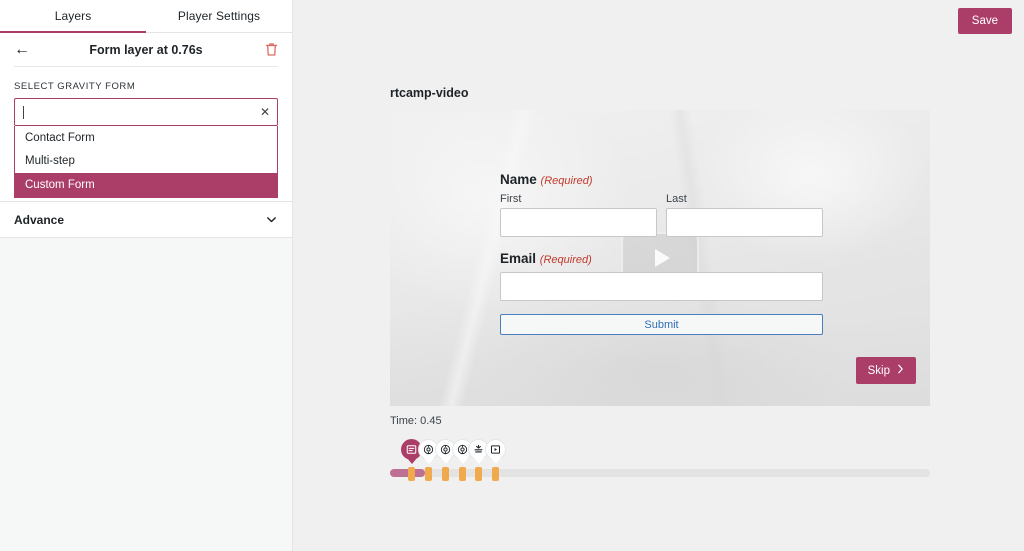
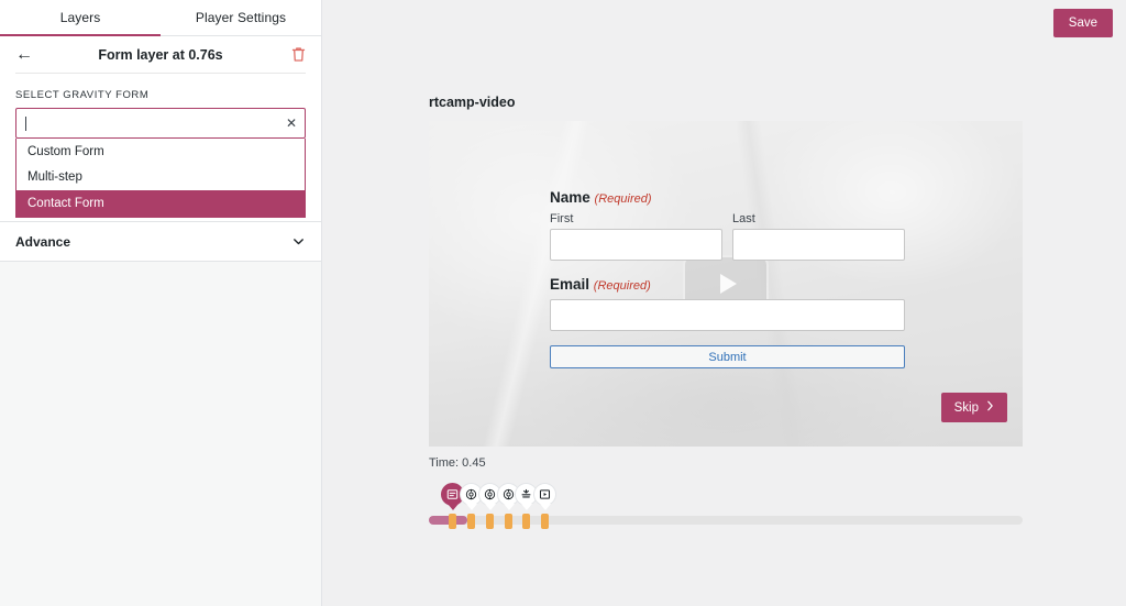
  Layers
  Player Settings
  ←
  Form layer at 0.76s
  SELECT GRAVITY FORM
  ✕
- Contact Form
+ Custom Form
  Multi-step
- Custom Form
+ Contact Form
  Advance
  Save
  rtcamp-video
  Name (Required)
  First
  Last
  Email (Required)
  Submit
  Skip
  Time: 0.45
